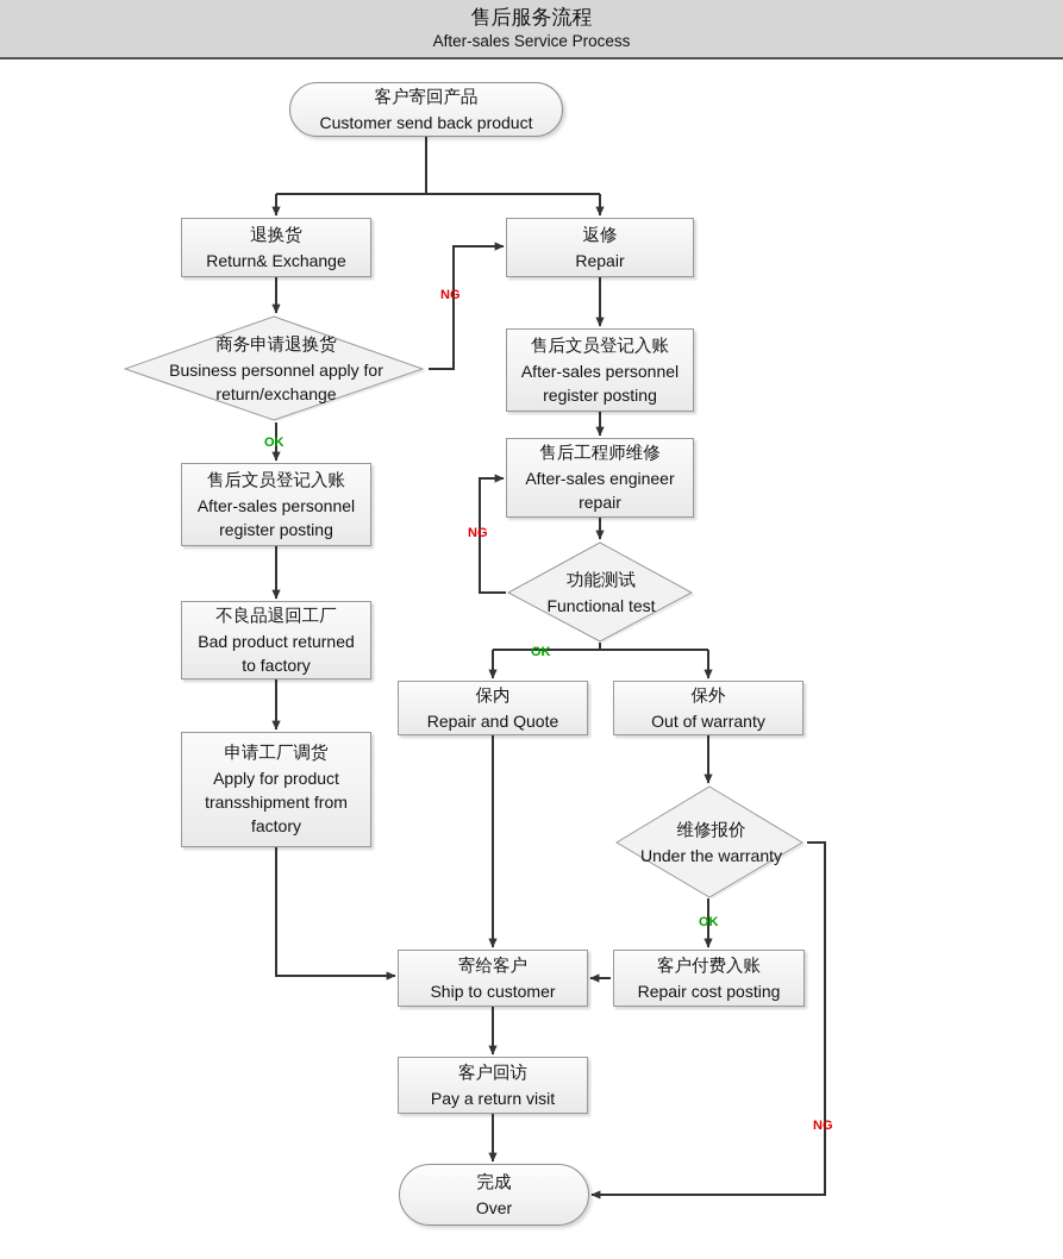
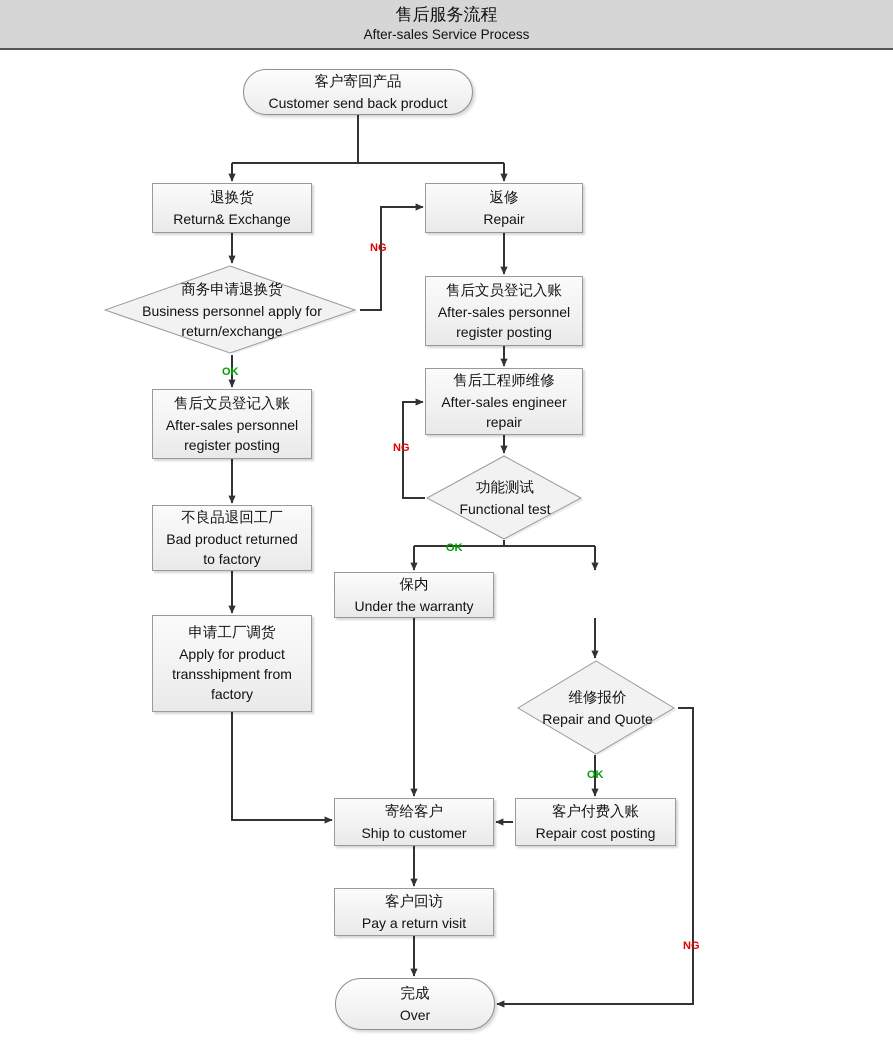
  售后服务流程
  After-sales Service Process
  NG
  OK
  NG
  OK
  OK
  NG
  客户寄回产品
  Customer send back product
  退换货
  Return& Exchange
  返修
  Repair
  商务申请退换货
  Business personnel apply for
  return/exchange
  售后文员登记入账
  After-sales personnel
  register posting
  售后文员登记入账
  After-sales personnel
  register posting
  售后工程师维修
  After-sales engineer
  repair
  不良品退回工厂
  Bad product returned
  to factory
  功能测试
  Functional test
  申请工厂调货
  Apply for product
  transshipment from
  factory
  保内
- Repair and Quote
+ Under the warranty
- 保外
- Out of warranty
  维修报价
- Under the warranty
+ Repair and Quote
  寄给客户
  Ship to customer
  客户付费入账
  Repair cost posting
  客户回访
  Pay a return visit
  完成
  Over
